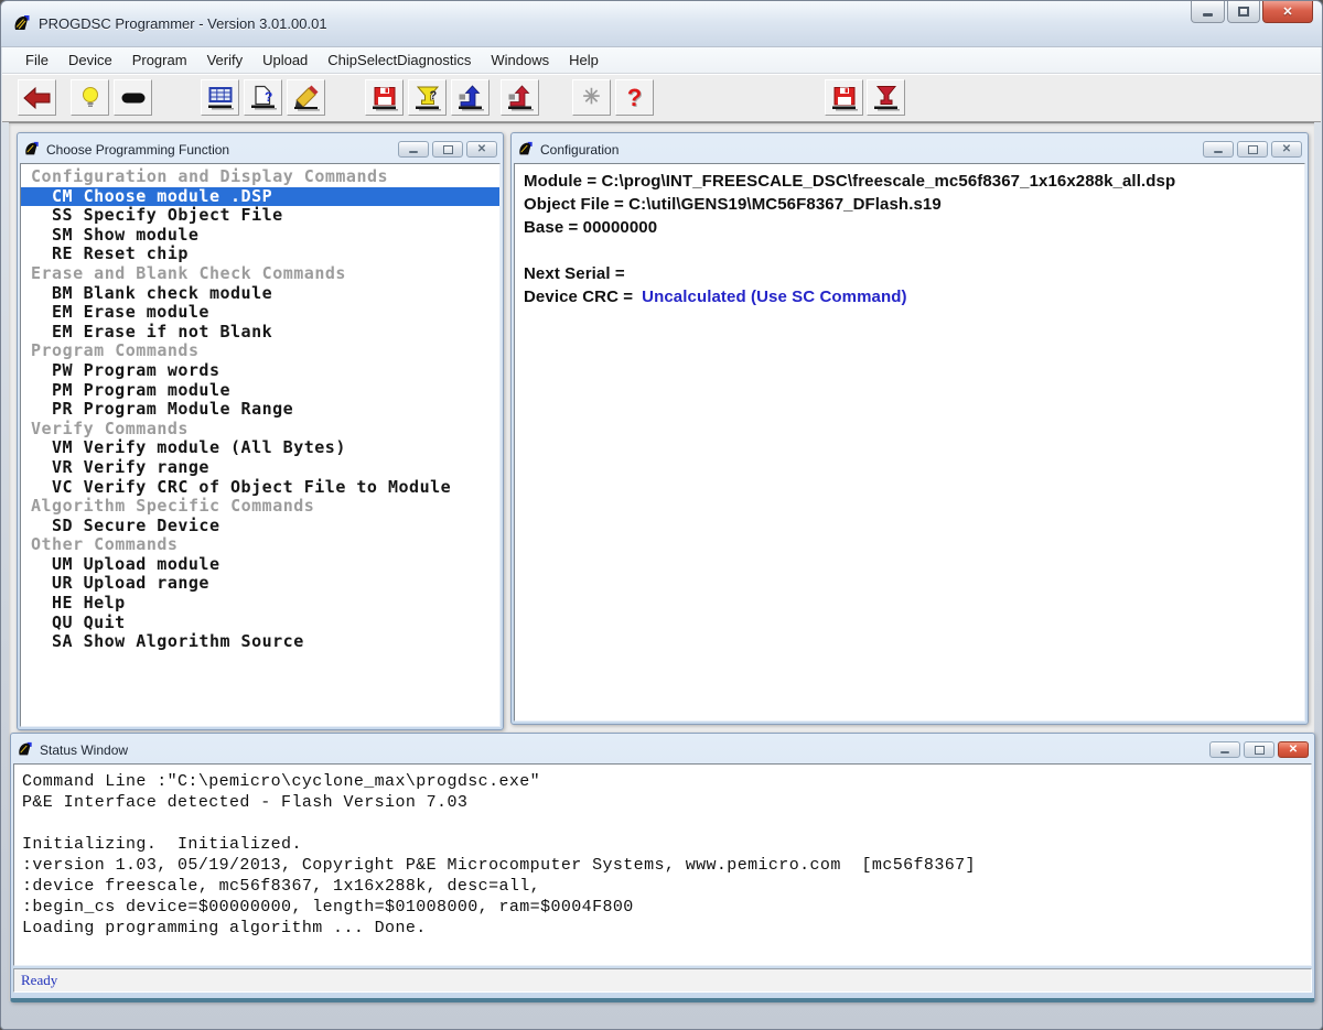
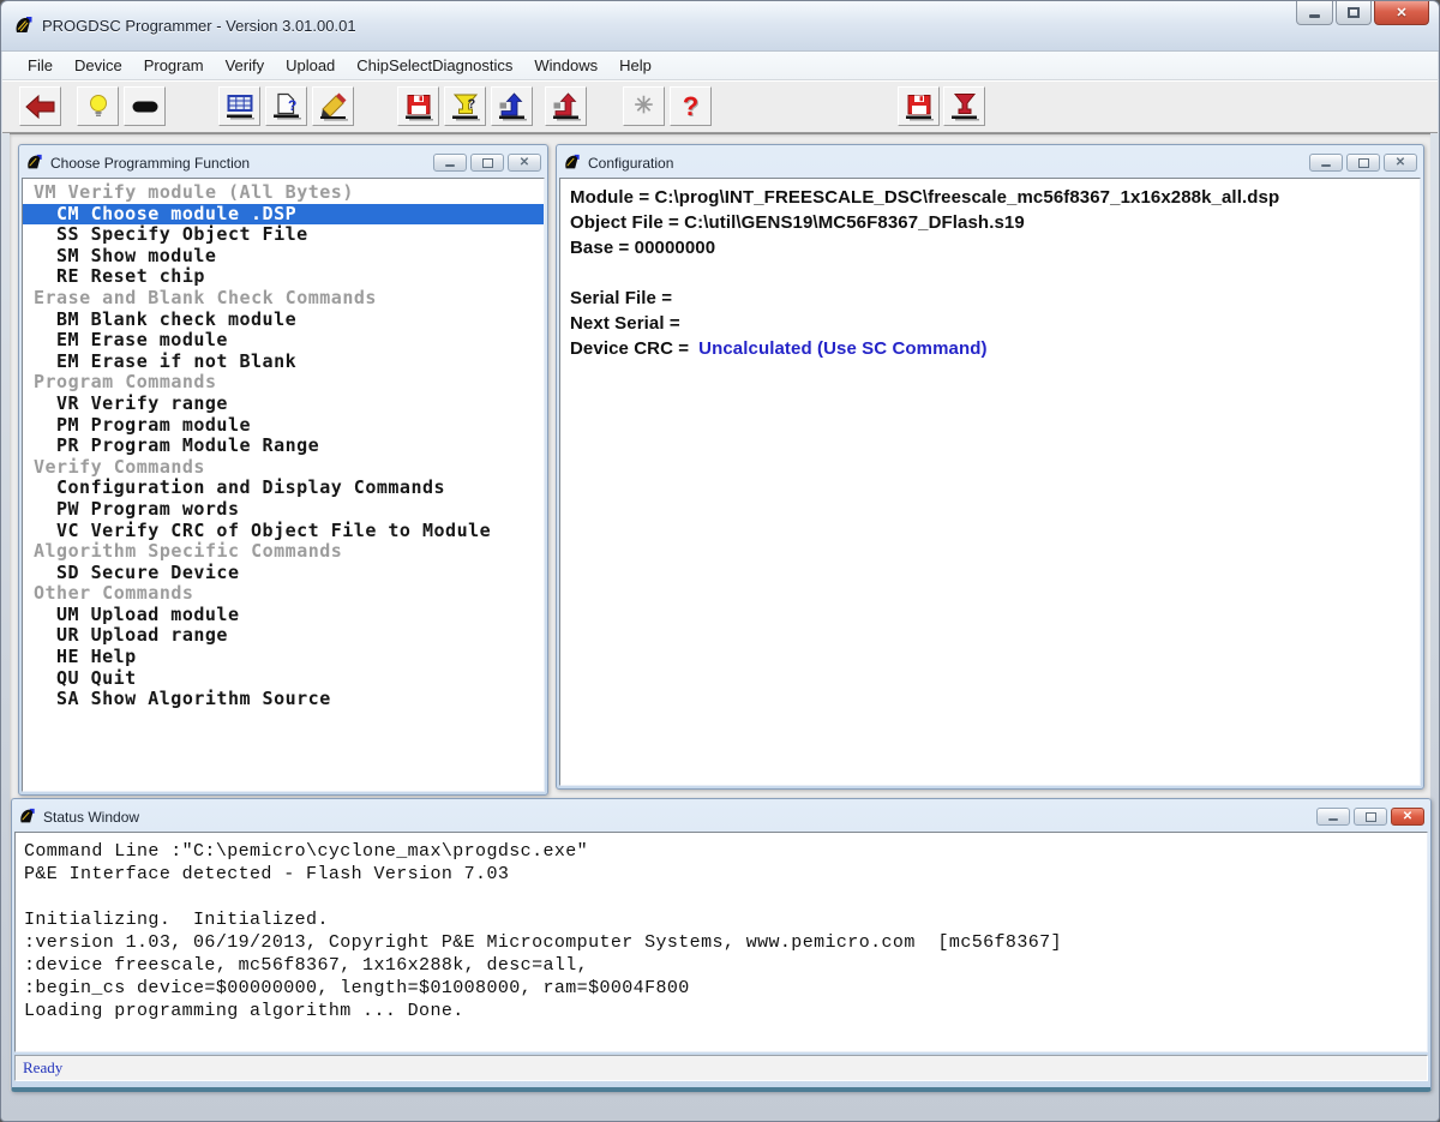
  PROGDSC Programmer - Version 3.01.00.01
  ✕
  File
  Device
  Program
  Verify
  Upload
  ChipSelectDiagnostics
  Windows
  Help
  ?
  ?
  ✳
  ?
  Choose Programming Function
  ✕
- Configuration and Display Commands
+ VM Verify module (All Bytes)
  CM Choose module .DSP
  SS Specify Object File
  SM Show module
  RE Reset chip
  Erase and Blank Check Commands
  BM Blank check module
  EM Erase module
  EM Erase if not Blank
  Program Commands
- PW Program words
+ VR Verify range
  PM Program module
  PR Program Module Range
  Verify Commands
- VM Verify module (All Bytes)
+ Configuration and Display Commands
- VR Verify range
+ PW Program words
  VC Verify CRC of Object File to Module
  Algorithm Specific Commands
  SD Secure Device
  Other Commands
  UM Upload module
  UR Upload range
  HE Help
  QU Quit
  SA Show Algorithm Source
  Configuration
  ✕
  Module = C:\prog\INT_FREESCALE_DSC\freescale_mc56f8367_1x16x288k_all.dsp
  Object File = C:\util\GENS19\MC56F8367_DFlash.s19
  Base = 00000000
+ Serial File =
  Next Serial =
  Device CRC = Uncalculated (Use SC Command)
  Status Window
  ✕
  Command Line :"C:\pemicro\cyclone_max\progdsc.exe"
  P&E Interface detected - Flash Version 7.03
  Initializing. Initialized.
- :version 1.03, 05/19/2013, Copyright P&E Microcomputer Systems, www.pemicro.com [mc56f8367]
+ :version 1.03, 06/19/2013, Copyright P&E Microcomputer Systems, www.pemicro.com [mc56f8367]
  :device freescale, mc56f8367, 1x16x288k, desc=all,
  :begin_cs device=$00000000, length=$01008000, ram=$0004F800
  Loading programming algorithm ... Done.
  Ready
